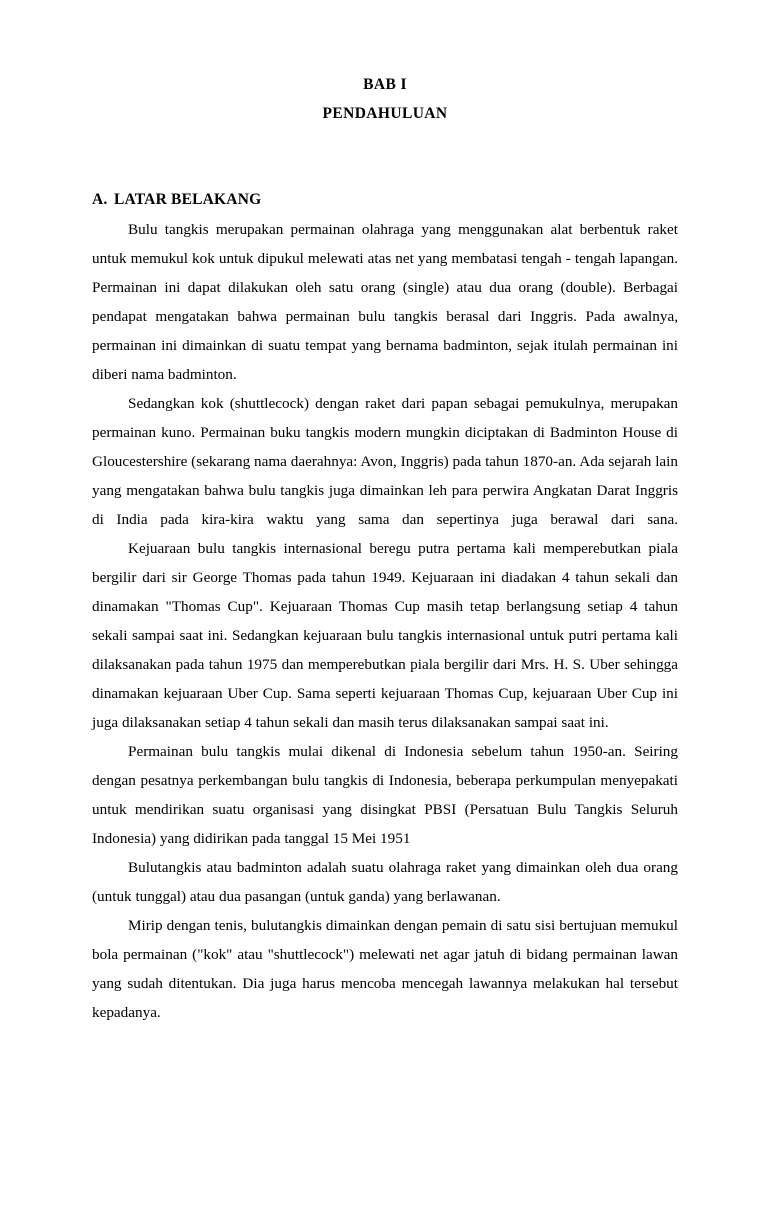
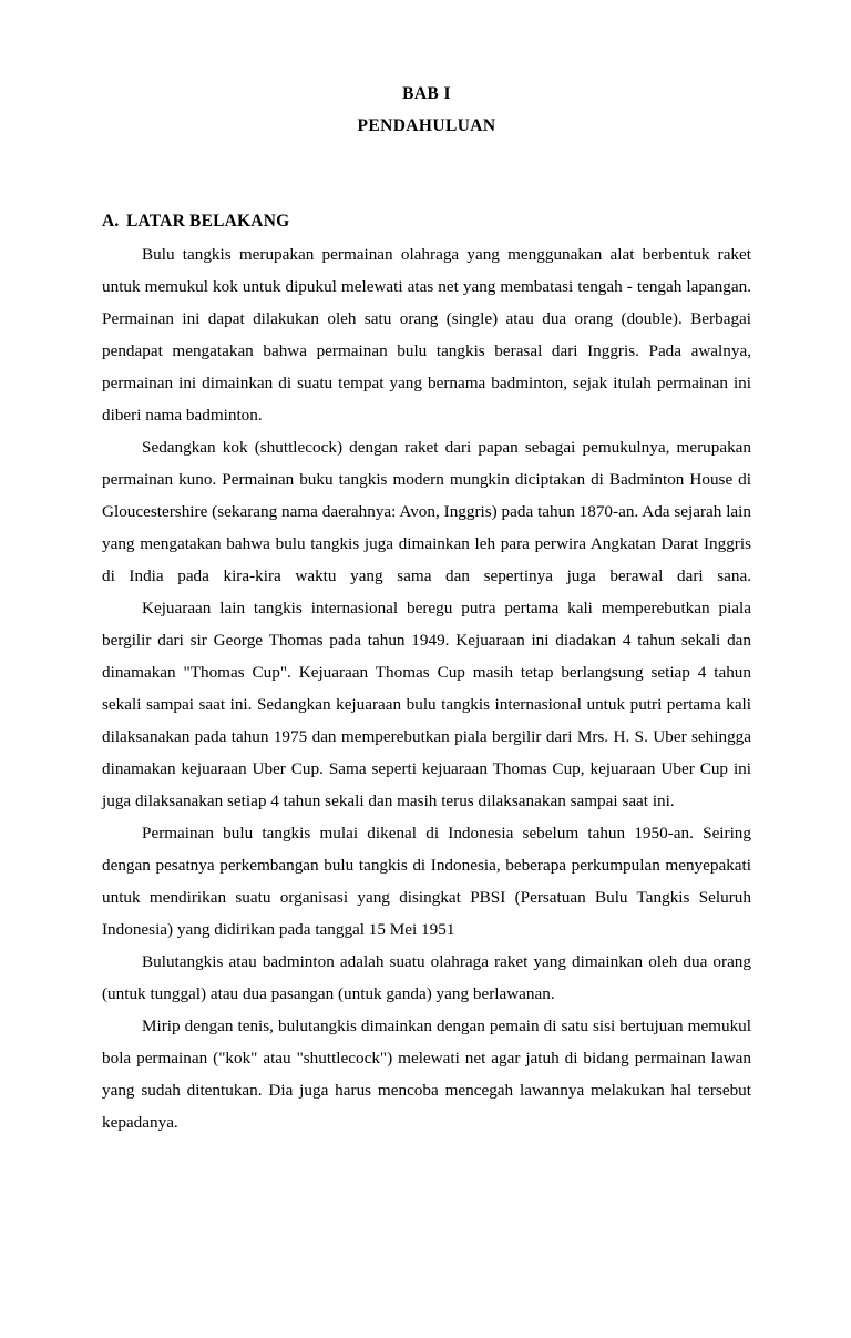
  BAB I
  PENDAHULUAN
  A. LATAR BELAKANG
  Bulu tangkis merupakan permainan olahraga yang menggunakan alat berbentuk raket untuk memukul kok untuk dipukul melewati atas net yang membatasi tengah - tengah lapangan. Permainan ini dapat dilakukan oleh satu orang (single) atau dua orang (double). Berbagai pendapat mengatakan bahwa permainan bulu tangkis berasal dari Inggris. Pada awalnya, permainan ini dimainkan di suatu tempat yang bernama badminton, sejak itulah permainan ini diberi nama badminton.
  Sedangkan kok (shuttlecock) dengan raket dari papan sebagai pemukulnya, merupakan permainan kuno. Permainan buku tangkis modern mungkin diciptakan di Badminton House di Gloucestershire (sekarang nama daerahnya: Avon, Inggris) pada tahun 1870-an. Ada sejarah lain yang mengatakan bahwa bulu tangkis juga dimainkan leh para perwira Angkatan Darat Inggris di India pada kira-kira waktu yang sama dan sepertinya juga berawal dari sana.
- Kejuaraan bulu tangkis internasional beregu putra pertama kali memperebutkan piala bergilir dari sir George Thomas pada tahun 1949. Kejuaraan ini diadakan 4 tahun sekali dan dinamakan "Thomas Cup". Kejuaraan Thomas Cup masih tetap berlangsung setiap 4 tahun sekali sampai saat ini. Sedangkan kejuaraan bulu tangkis internasional untuk putri pertama kali dilaksanakan pada tahun 1975 dan memperebutkan piala bergilir dari Mrs. H. S. Uber sehingga dinamakan kejuaraan Uber Cup. Sama seperti kejuaraan Thomas Cup, kejuaraan Uber Cup ini juga dilaksanakan setiap 4 tahun sekali dan masih terus dilaksanakan sampai saat ini.
+ Kejuaraan lain tangkis internasional beregu putra pertama kali memperebutkan piala bergilir dari sir George Thomas pada tahun 1949. Kejuaraan ini diadakan 4 tahun sekali dan dinamakan "Thomas Cup". Kejuaraan Thomas Cup masih tetap berlangsung setiap 4 tahun sekali sampai saat ini. Sedangkan kejuaraan bulu tangkis internasional untuk putri pertama kali dilaksanakan pada tahun 1975 dan memperebutkan piala bergilir dari Mrs. H. S. Uber sehingga dinamakan kejuaraan Uber Cup. Sama seperti kejuaraan Thomas Cup, kejuaraan Uber Cup ini juga dilaksanakan setiap 4 tahun sekali dan masih terus dilaksanakan sampai saat ini.
  Permainan bulu tangkis mulai dikenal di Indonesia sebelum tahun 1950-an. Seiring dengan pesatnya perkembangan bulu tangkis di Indonesia, beberapa perkumpulan menyepakati untuk mendirikan suatu organisasi yang disingkat PBSI (Persatuan Bulu Tangkis Seluruh Indonesia) yang didirikan pada tanggal 15 Mei 1951
  Bulutangkis atau badminton adalah suatu olahraga raket yang dimainkan oleh dua orang (untuk tunggal) atau dua pasangan (untuk ganda) yang berlawanan.
  Mirip dengan tenis, bulutangkis dimainkan dengan pemain di satu sisi bertujuan memukul bola permainan ("kok" atau "shuttlecock") melewati net agar jatuh di bidang permainan lawan yang sudah ditentukan. Dia juga harus mencoba mencegah lawannya melakukan hal tersebut kepadanya.
